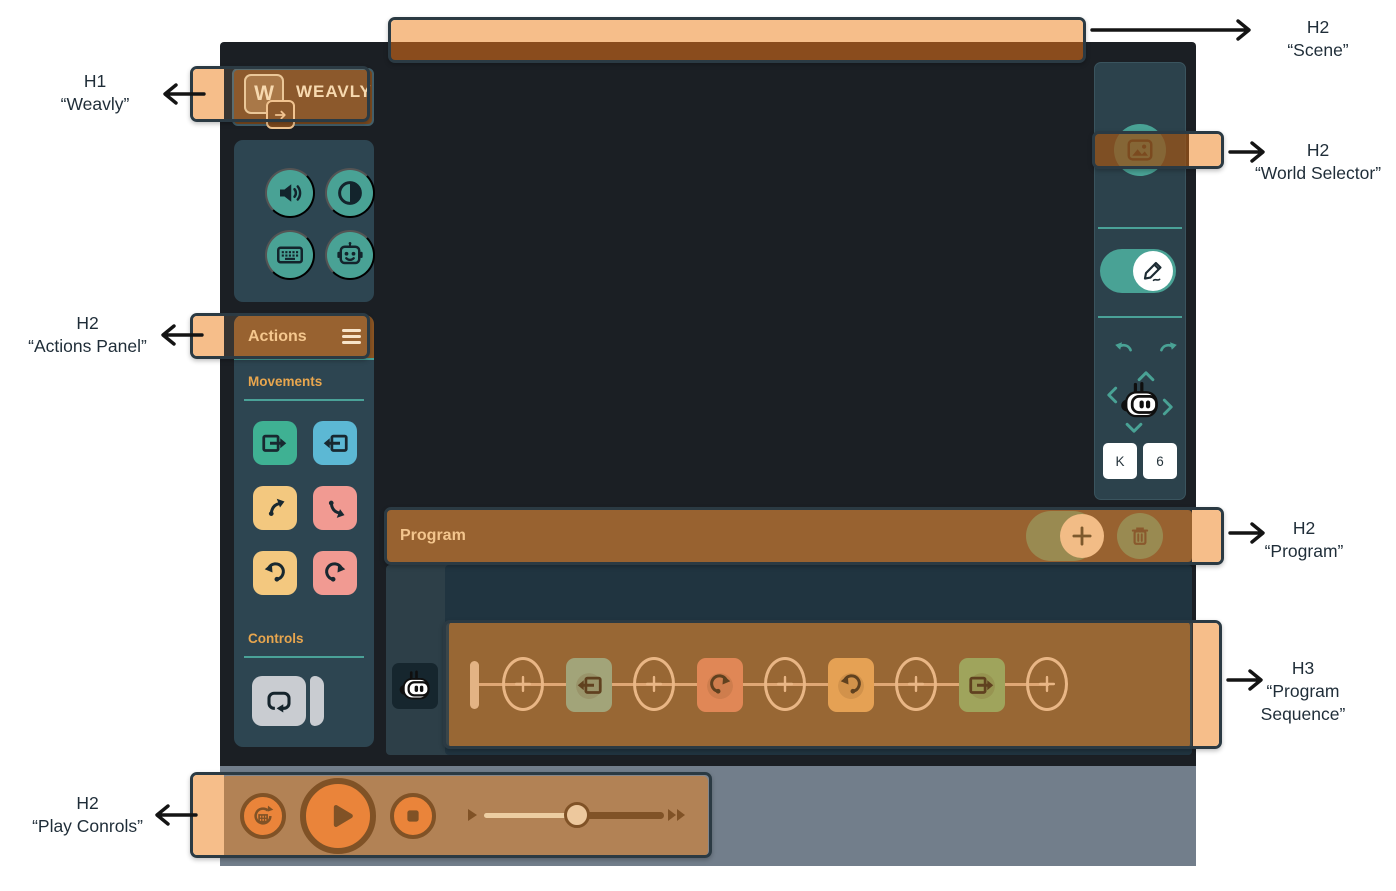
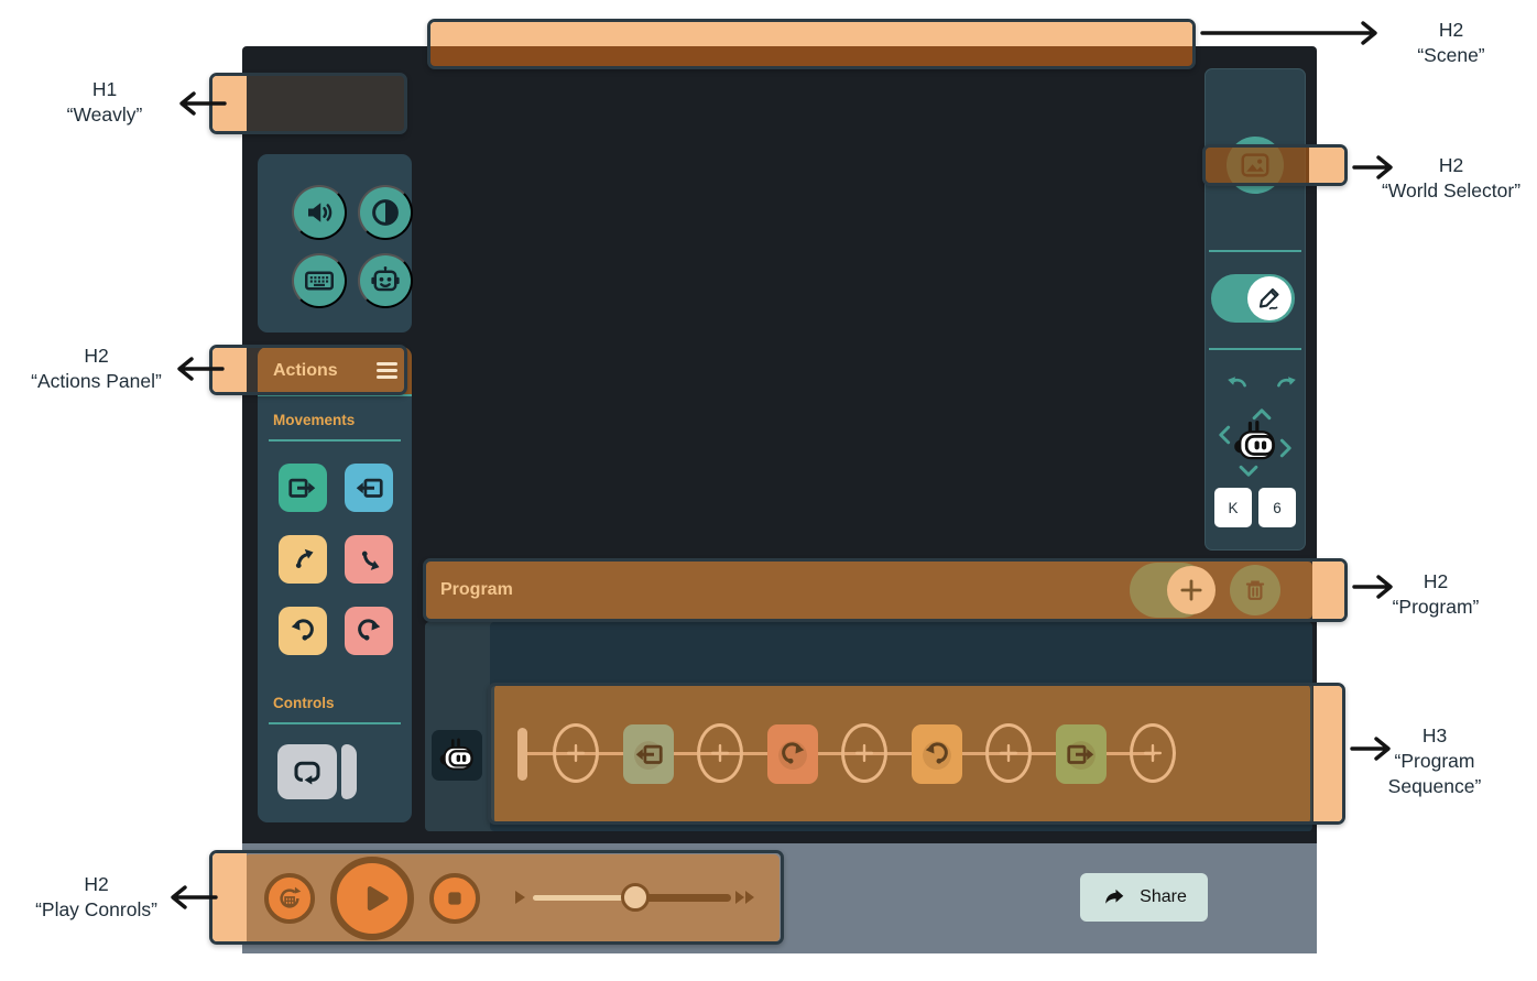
- W
- WEAVLY
  Actions
  Movements
  Controls
  K
  6
  Program
+ Share
  H1
  “Weavly”
  H2
  “Scene”
  H2
  “World Selector”
  H2
  “Actions Panel”
  H2
  “Program”
  H3
  “Program
  Sequence”
  H2
  “Play Conrols”
